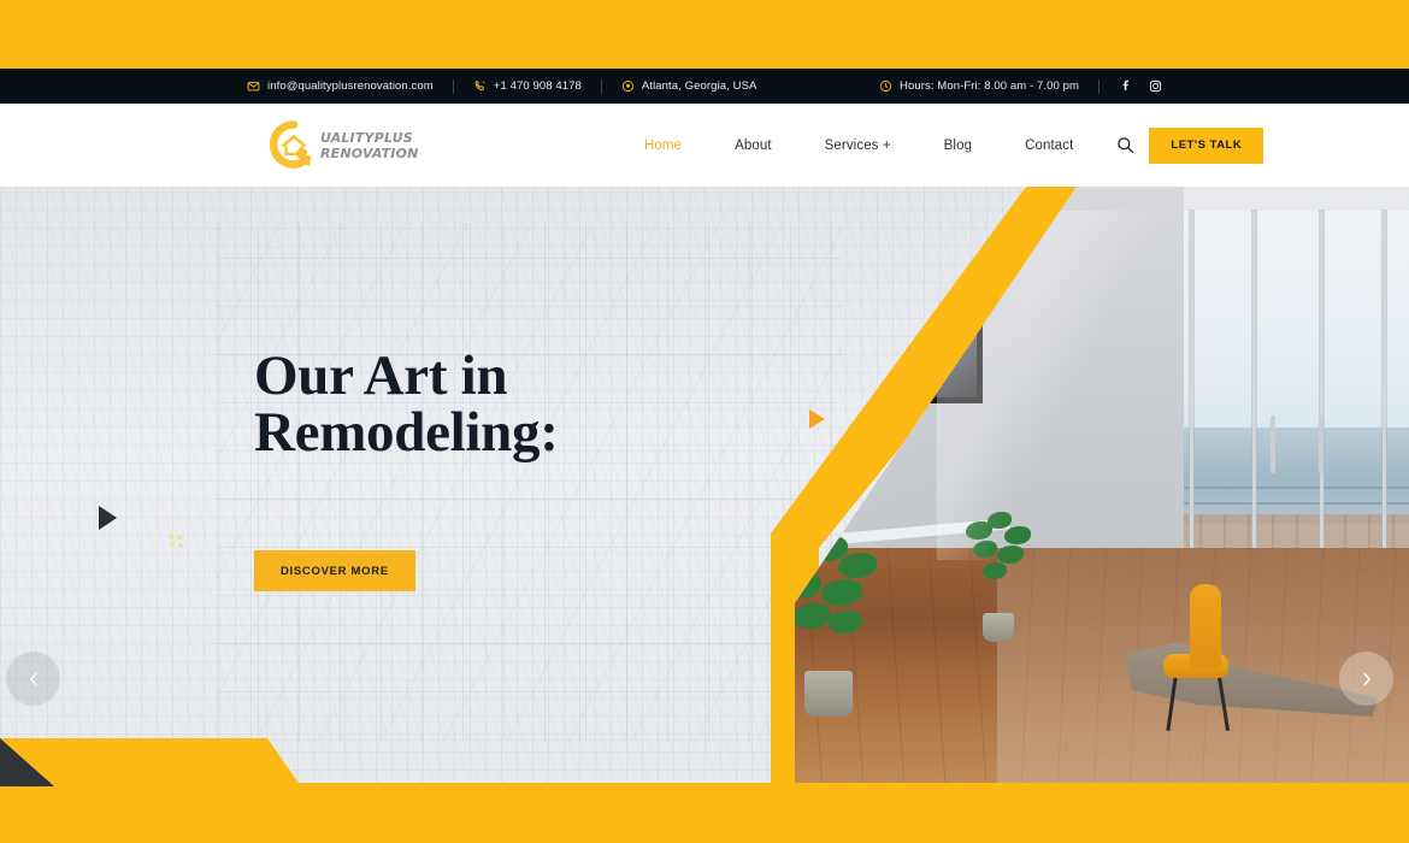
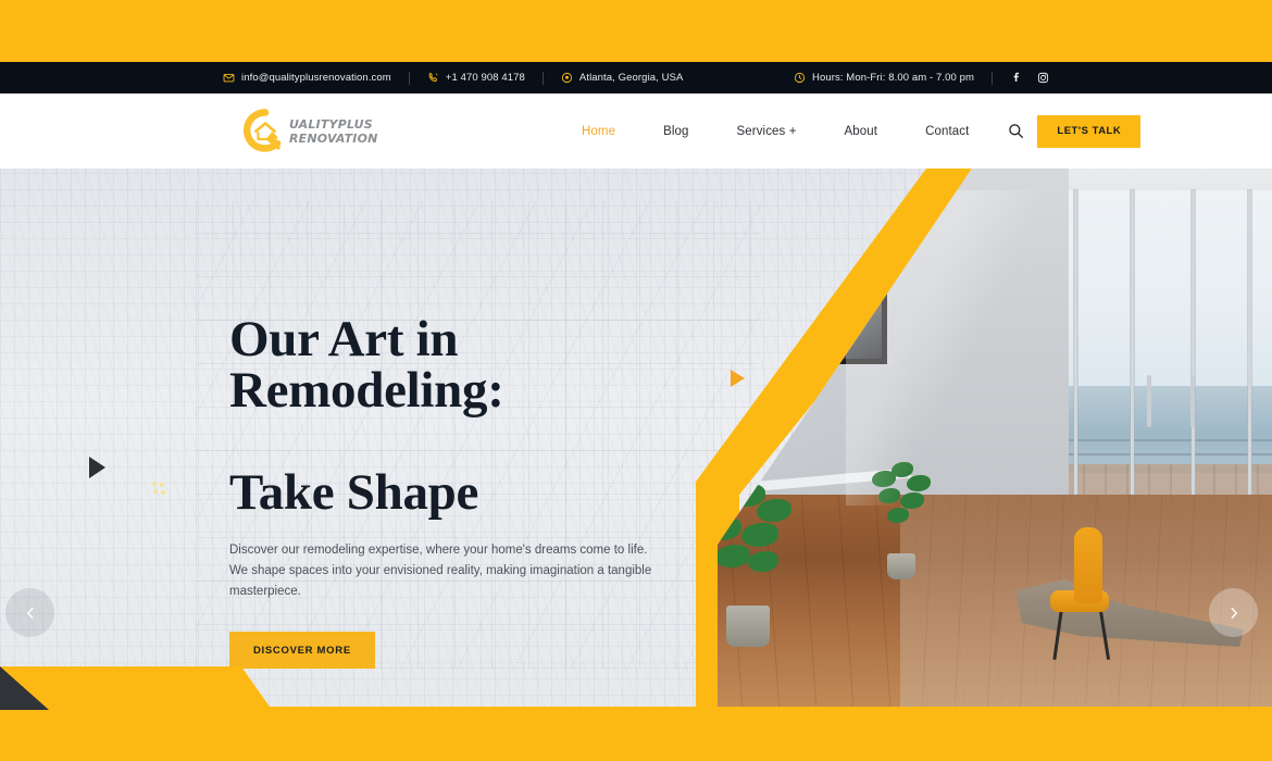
  info@qualityplusrenovation.com
  +1 470 908 4178
  Atlanta, Georgia, USA
  Hours: Mon-Fri: 8.00 am - 7.00 pm
  UALITYPLUS
  RENOVATION
  Home
- About
+ Blog
  Services +
- Blog
+ About
  Contact
  LET'S TALK
  Our Art in Remodeling:
+ Take Shape
+ Discover our remodeling expertise, where your home's dreams come to life. We shape spaces into your envisioned reality, making imagination a tangible masterpiece.
  DISCOVER MORE
